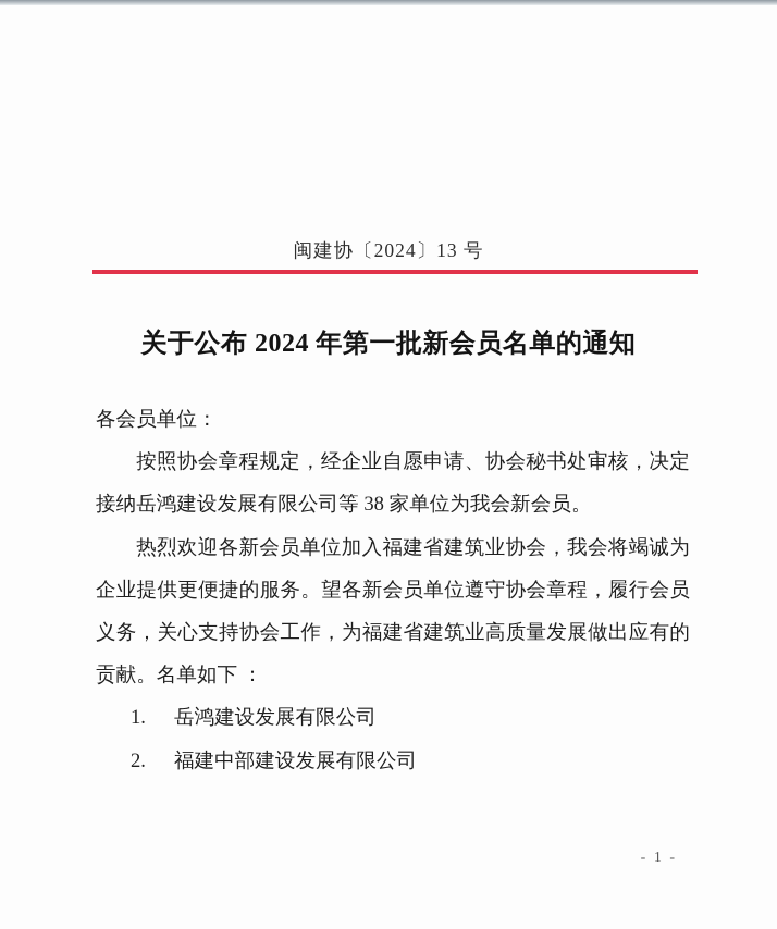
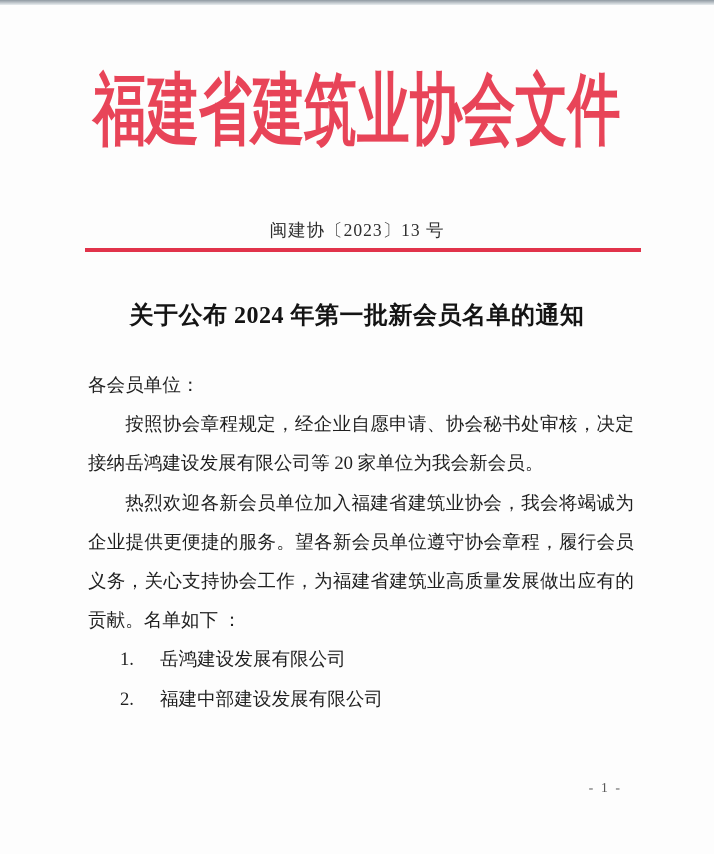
+ 福建省建筑业协会文件
- 闽建协〔2024〕13 号
+ 闽建协〔2023〕13 号
  关于公布 2024 年第一批新会员名单的通知
  各会员单位：
- 按照协会章程规定，经企业自愿申请、协会秘书处审核，决定接纳岳鸿建设发展有限公司等 38 家单位为我会新会员。
+ 按照协会章程规定，经企业自愿申请、协会秘书处审核，决定接纳岳鸿建设发展有限公司等 20 家单位为我会新会员。
  热烈欢迎各新会员单位加入福建省建筑业协会，我会将竭诚为企业提供更便捷的服务。望各新会员单位遵守协会章程，履行会员义务，关心支持协会工作，为福建省建筑业高质量发展做出应有的贡献。名单如下 ：
  1. 岳鸿建设发展有限公司
  2. 福建中部建设发展有限公司
  - 1 -
